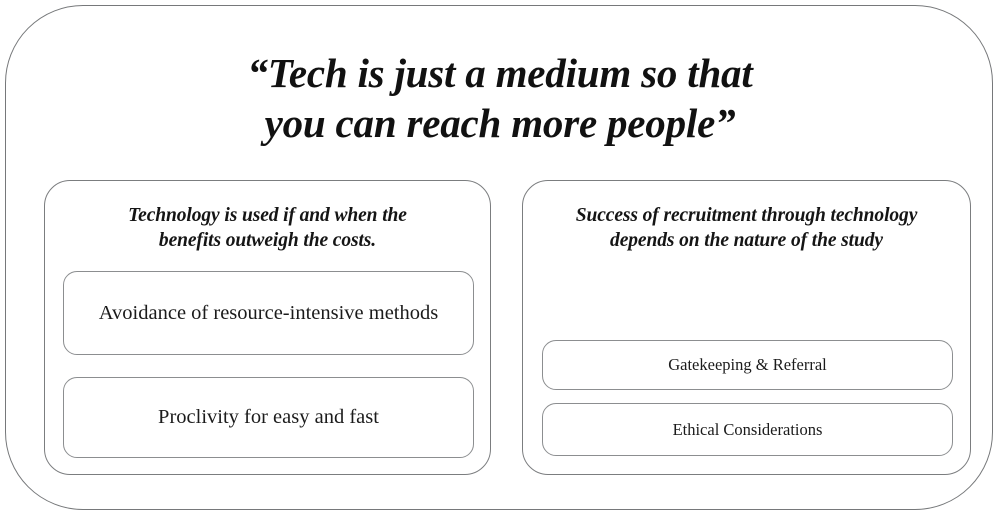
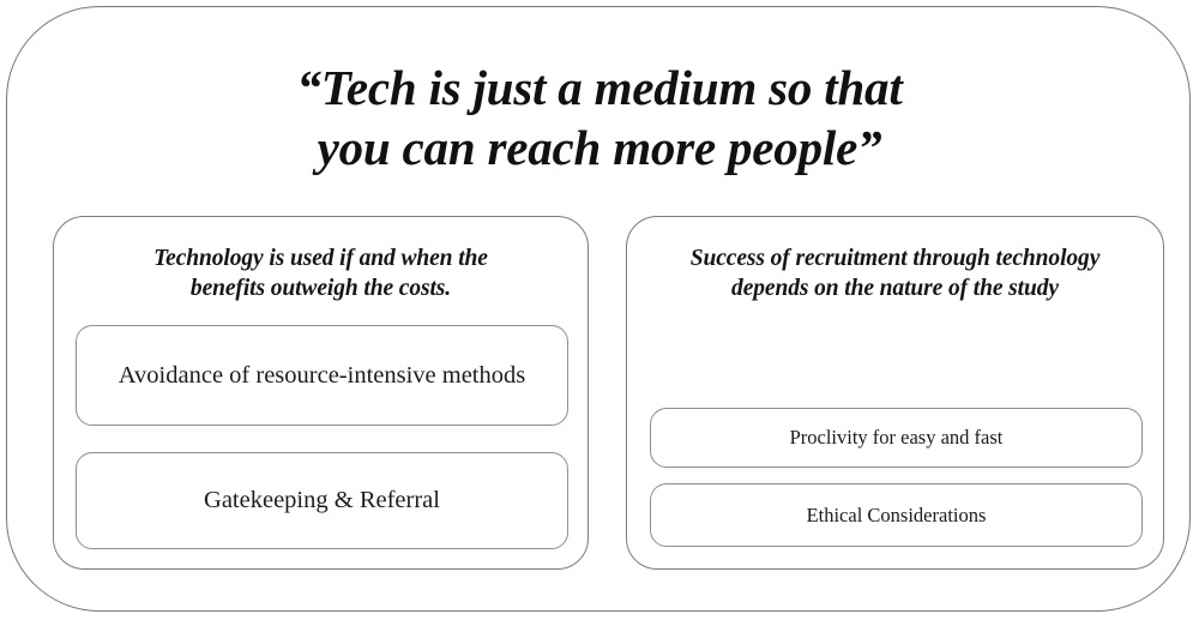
  “Tech is just a medium so that
  you can reach more people”
  Technology is used if and when the
  benefits outweigh the costs.
  Avoidance of resource-intensive methods
- Proclivity for easy and fast
+ Gatekeeping & Referral
  Success of recruitment through technology
  depends on the nature of the study
- Gatekeeping & Referral
+ Proclivity for easy and fast
  Ethical Considerations
